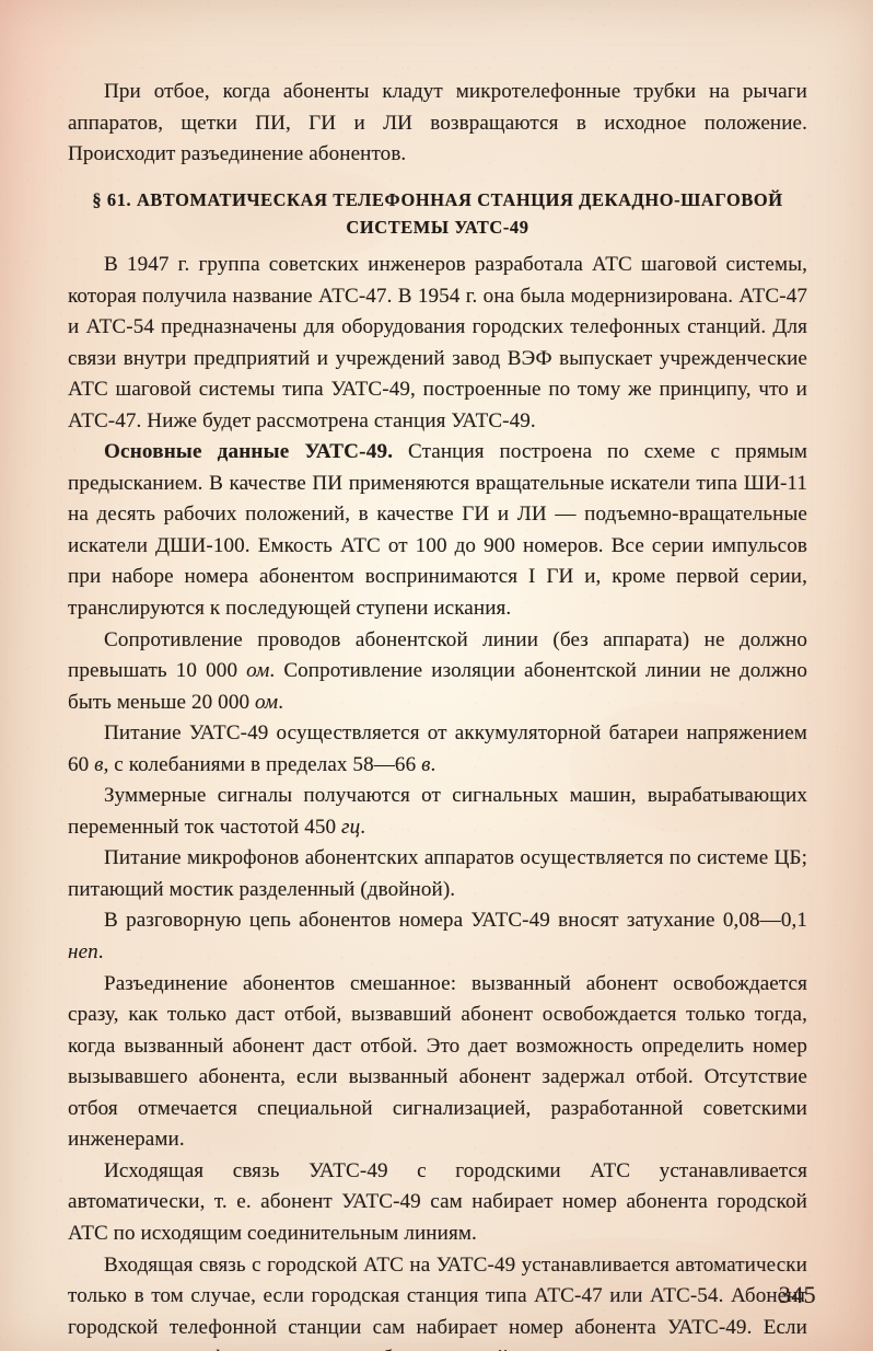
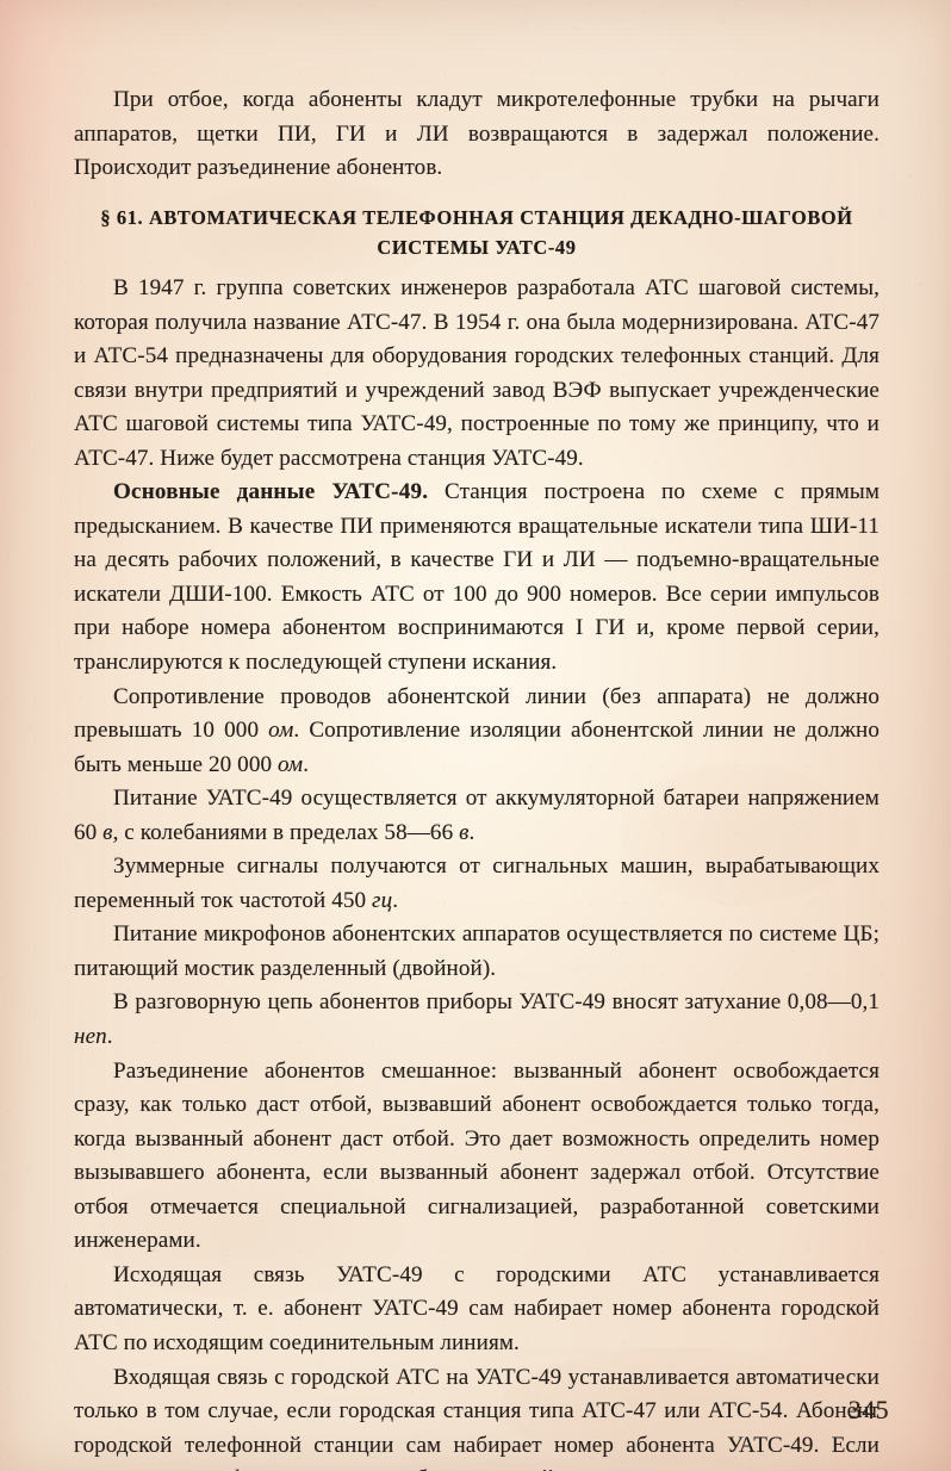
- При отбое, когда абоненты кладут микротелефонные трубки на рычаги аппаратов, щетки ПИ, ГИ и ЛИ возвращаются в исходное положение. Происходит разъединение абонентов.
+ При отбое, когда абоненты кладут микротелефонные трубки на рычаги аппаратов, щетки ПИ, ГИ и ЛИ возвращаются в задержал положение. Происходит разъединение абонентов.
  § 61. АВТОМАТИЧЕСКАЯ ТЕЛЕФОННАЯ СТАНЦИЯ ДЕКАДНО-ШАГОВОЙ
  СИСТЕМЫ УАТС-49
  В 1947 г. группа советских инженеров разработала АТС шаговой системы, которая получила название АТС-47. В 1954 г. она была модернизирована. АТС-47 и АТС-54 предназначены для оборудования городских телефонных станций. Для связи внутри предприятий и учреждений завод ВЭФ выпускает учрежденческие АТС шаговой системы типа УАТС-49, построенные по тому же принципу, что и АТС-47. Ниже будет рассмотрена станция УАТС-49.
  Основные данные УАТС-49. Станция построена по схеме с прямым предысканием. В качестве ПИ применяются вращательные искатели типа ШИ-11 на десять рабочих положений, в качестве ГИ и ЛИ — подъемно-вращательные искатели ДШИ-100. Емкость АТС от 100 до 900 номеров. Все серии импульсов при наборе номера абонентом воспринимаются I ГИ и, кроме первой серии, транслируются к последующей ступени искания.
  Сопротивление проводов абонентской линии (без аппарата) не должно превышать 10 000 ом. Сопротивление изоляции абонентской линии не должно быть меньше 20 000 ом.
  Питание УАТС-49 осуществляется от аккумуляторной батареи напряжением 60 в, с колебаниями в пределах 58—66 в.
  Зуммерные сигналы получаются от сигнальных машин, вырабатывающих переменный ток частотой 450 гц.
  Питание микрофонов абонентских аппаратов осуществляется по системе ЦБ; питающий мостик разделенный (двойной).
- В разговорную цепь абонентов номера УАТС-49 вносят затухание 0,08—0,1 неп.
+ В разговорную цепь абонентов приборы УАТС-49 вносят затухание 0,08—0,1 неп.
  Разъединение абонентов смешанное: вызванный абонент освобождается сразу, как только даст отбой, вызвавший абонент освобождается только тогда, когда вызванный абонент даст отбой. Это дает возможность определить номер вызывавшего абонента, если вызванный абонент задержал отбой. Отсутствие отбоя отмечается специальной сигнализацией, разработанной советскими инженерами.
  Исходящая связь УАТС-49 с городскими АТС устанавливается автоматически, т. е. абонент УАТС-49 сам набирает номер абонента городской АТС по исходящим соединительным линиям.
  345
